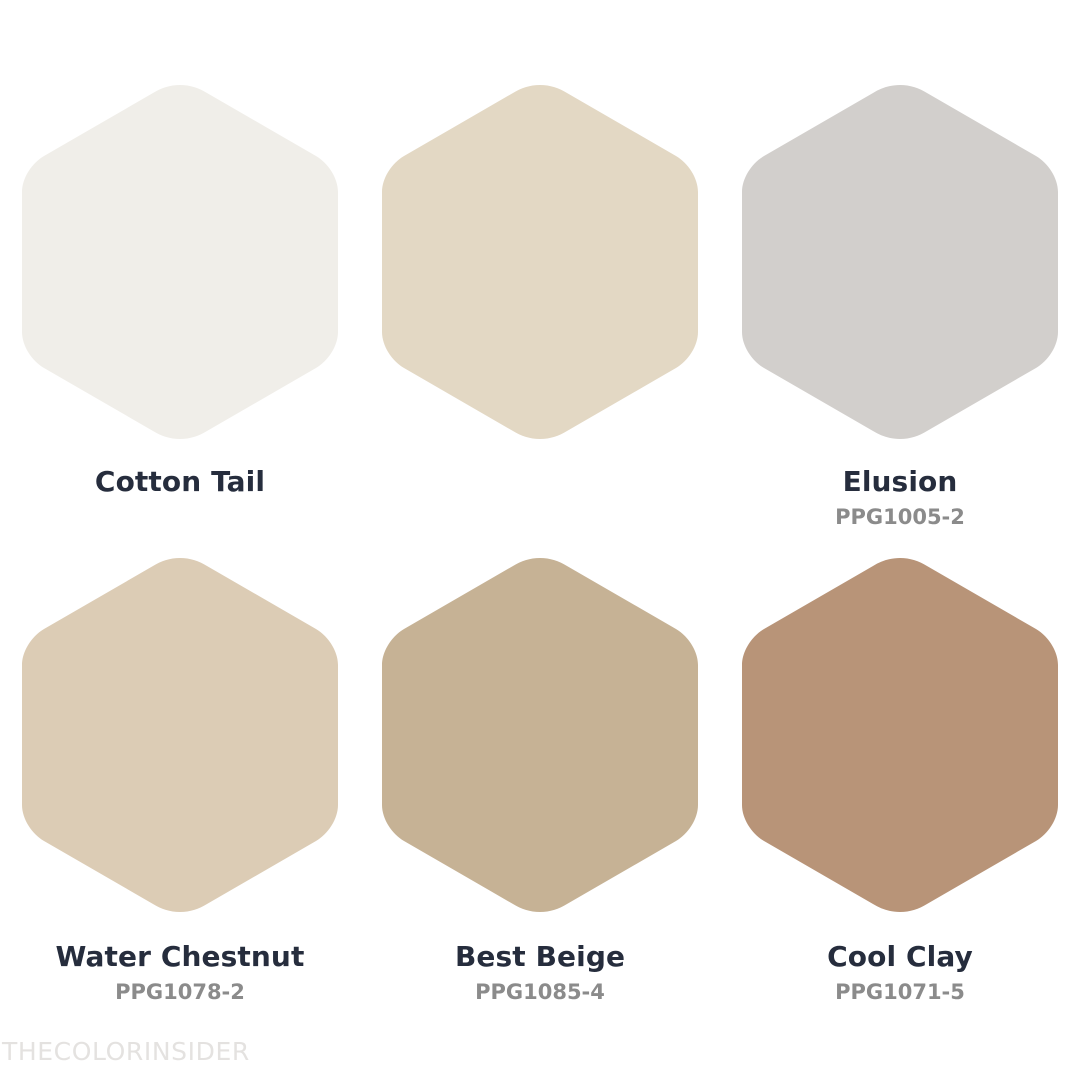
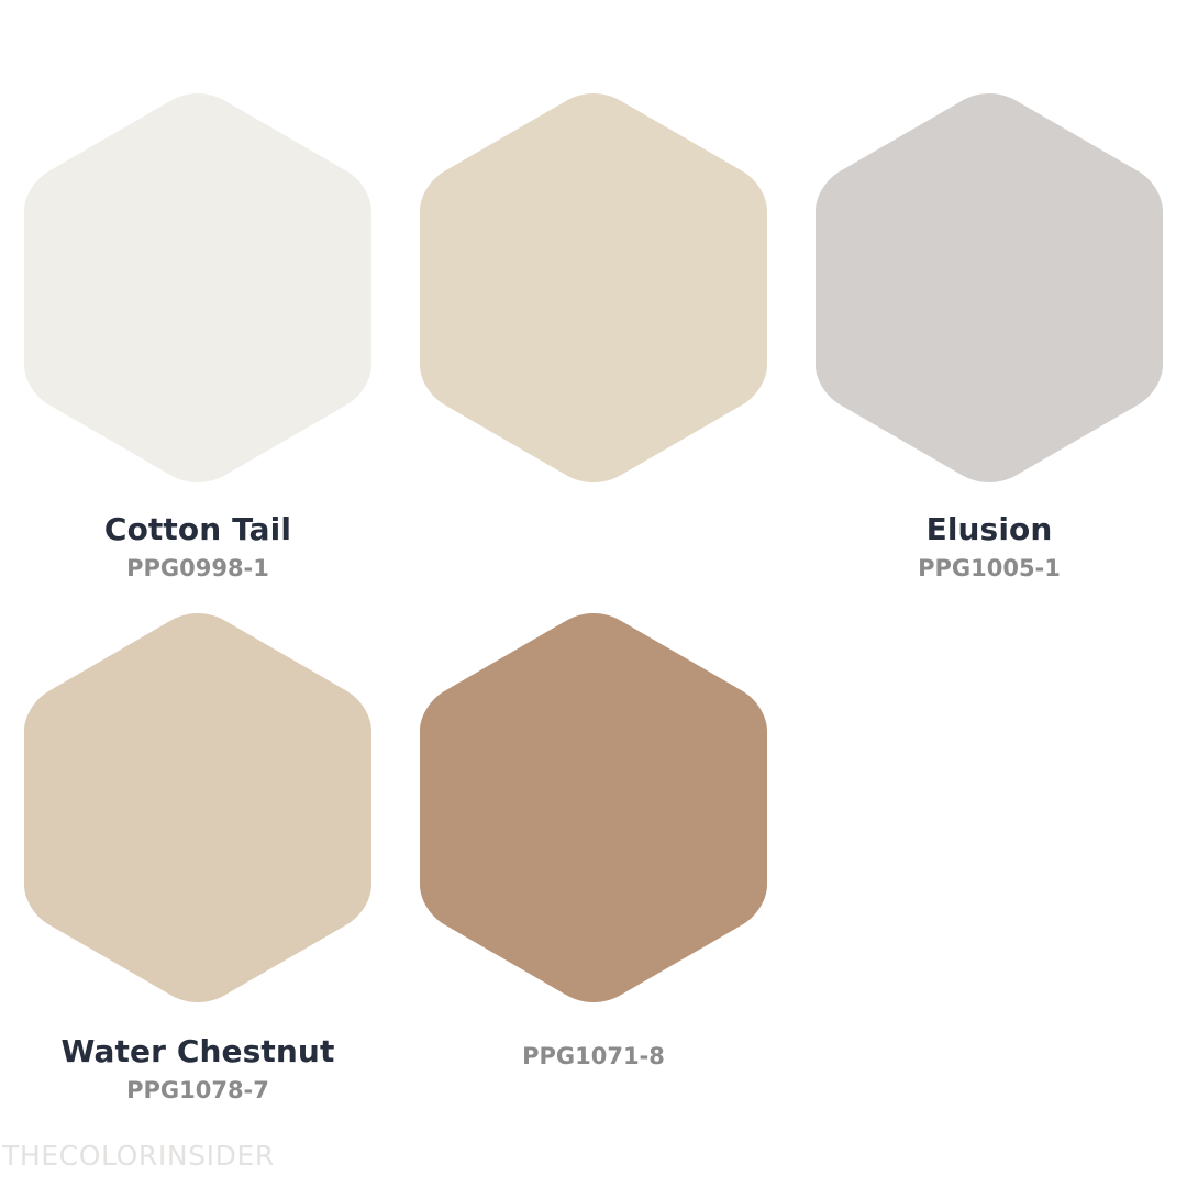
  Cotton Tail
+ PPG0998-1
  Elusion
- PPG1005-2
+ PPG1005-1
  Water Chestnut
- PPG1078-2
+ PPG1078-7
- Best Beige
- PPG1085-4
- Cool Clay
- PPG1071-5
+ PPG1071-8
  THECOLORINSIDER
